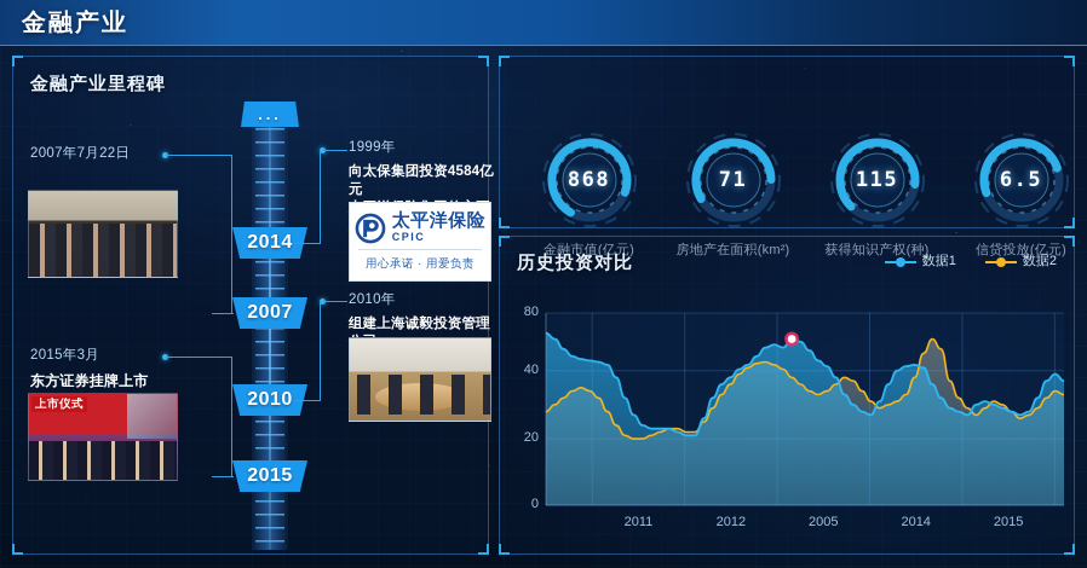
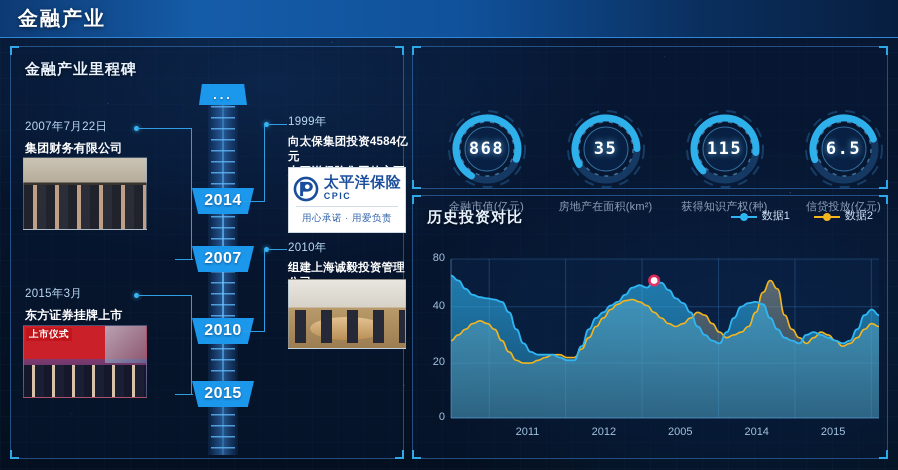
  金融产业
  金融产业里程碑
  ...
  2014
  2007
  2010
  2015
  2007年7月22日
+ 集团财务有限公司
  1999年
  向太保集团投资4584亿元
  太平洋保险
  CPIC
  用心承诺 · 用爱负责
  2010年
  组建上海诚毅投资管理
  2015年3月
  东方证券挂牌上市
  上市仪式
  868
  金融市值(亿元)
- 71
+ 35
  房地产在面积(km²)
  115
  获得知识产权(种)
  6.5
  信贷投放(亿元)
  历史投资对比
  数据1
  数据2
  0
  20
  40
  80
  2011
  2012
  2005
  2014
  2015
